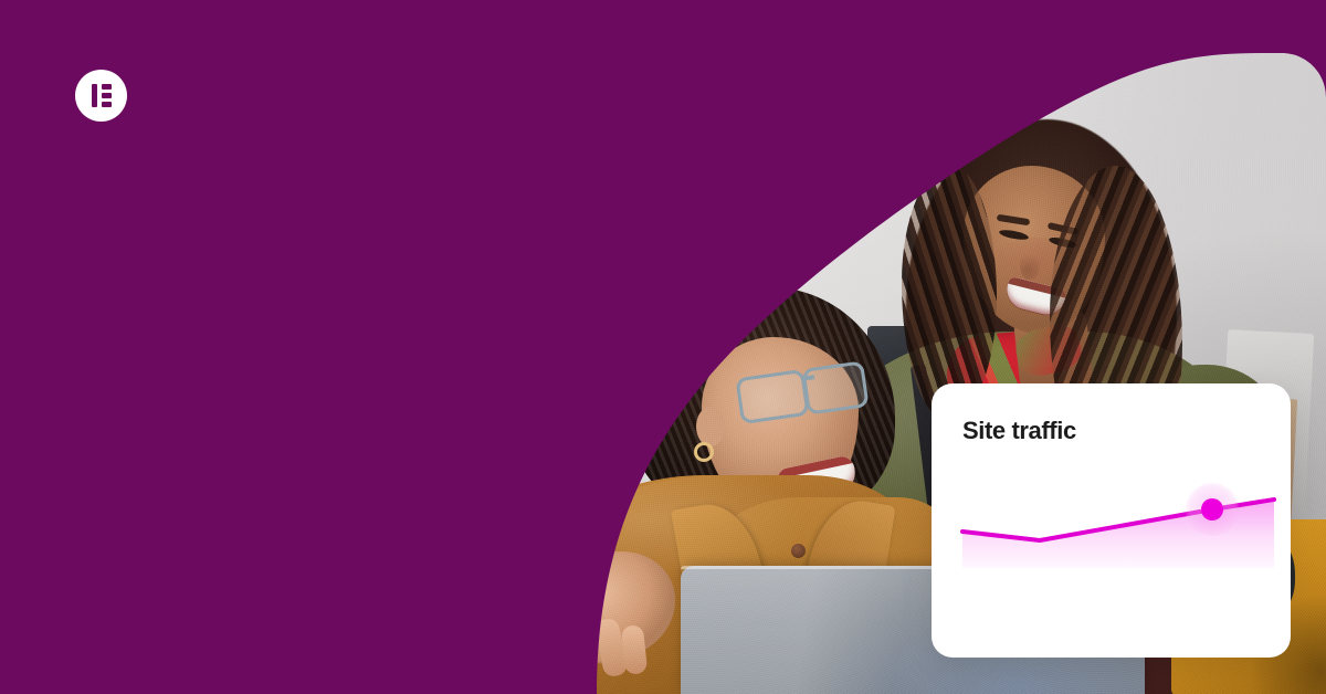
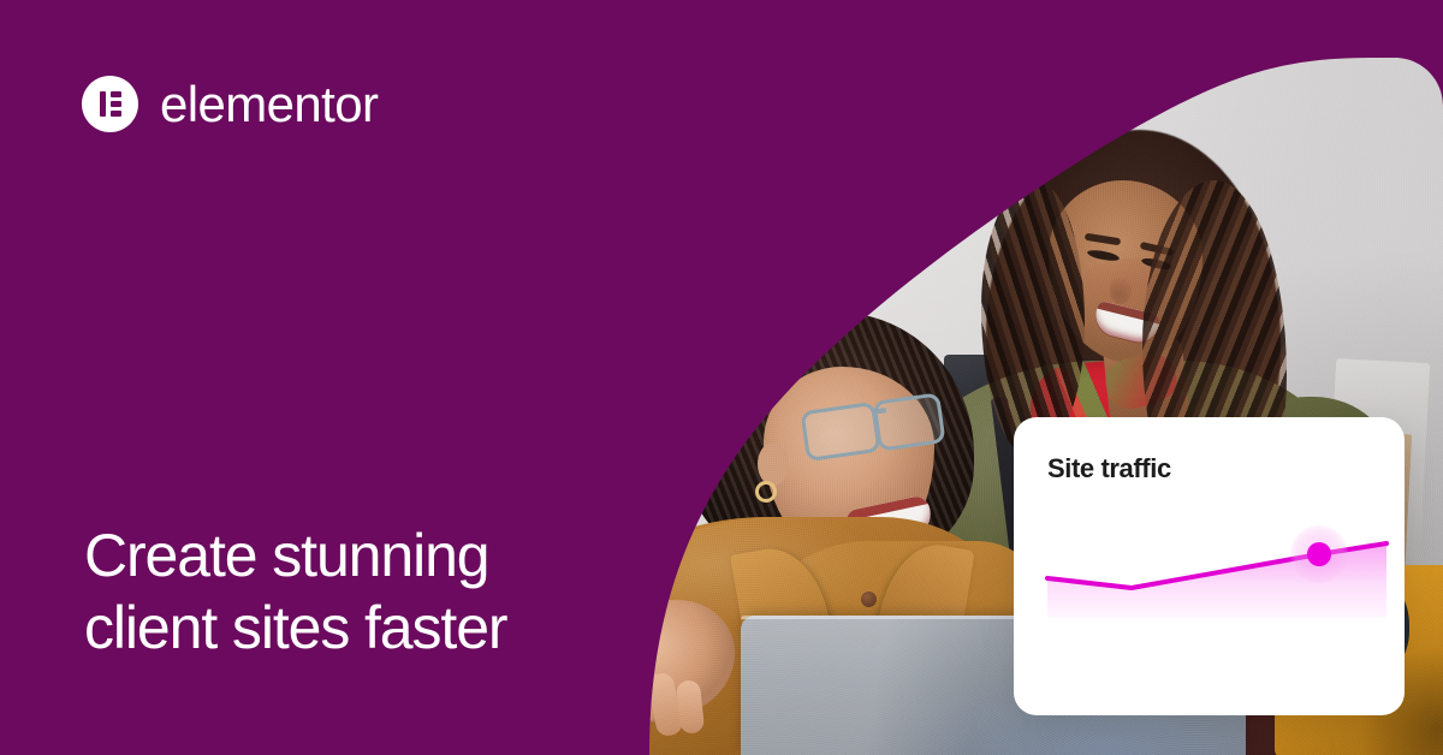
+ elementor
+ Create stunning
+ client sites faster
  Site traffic
